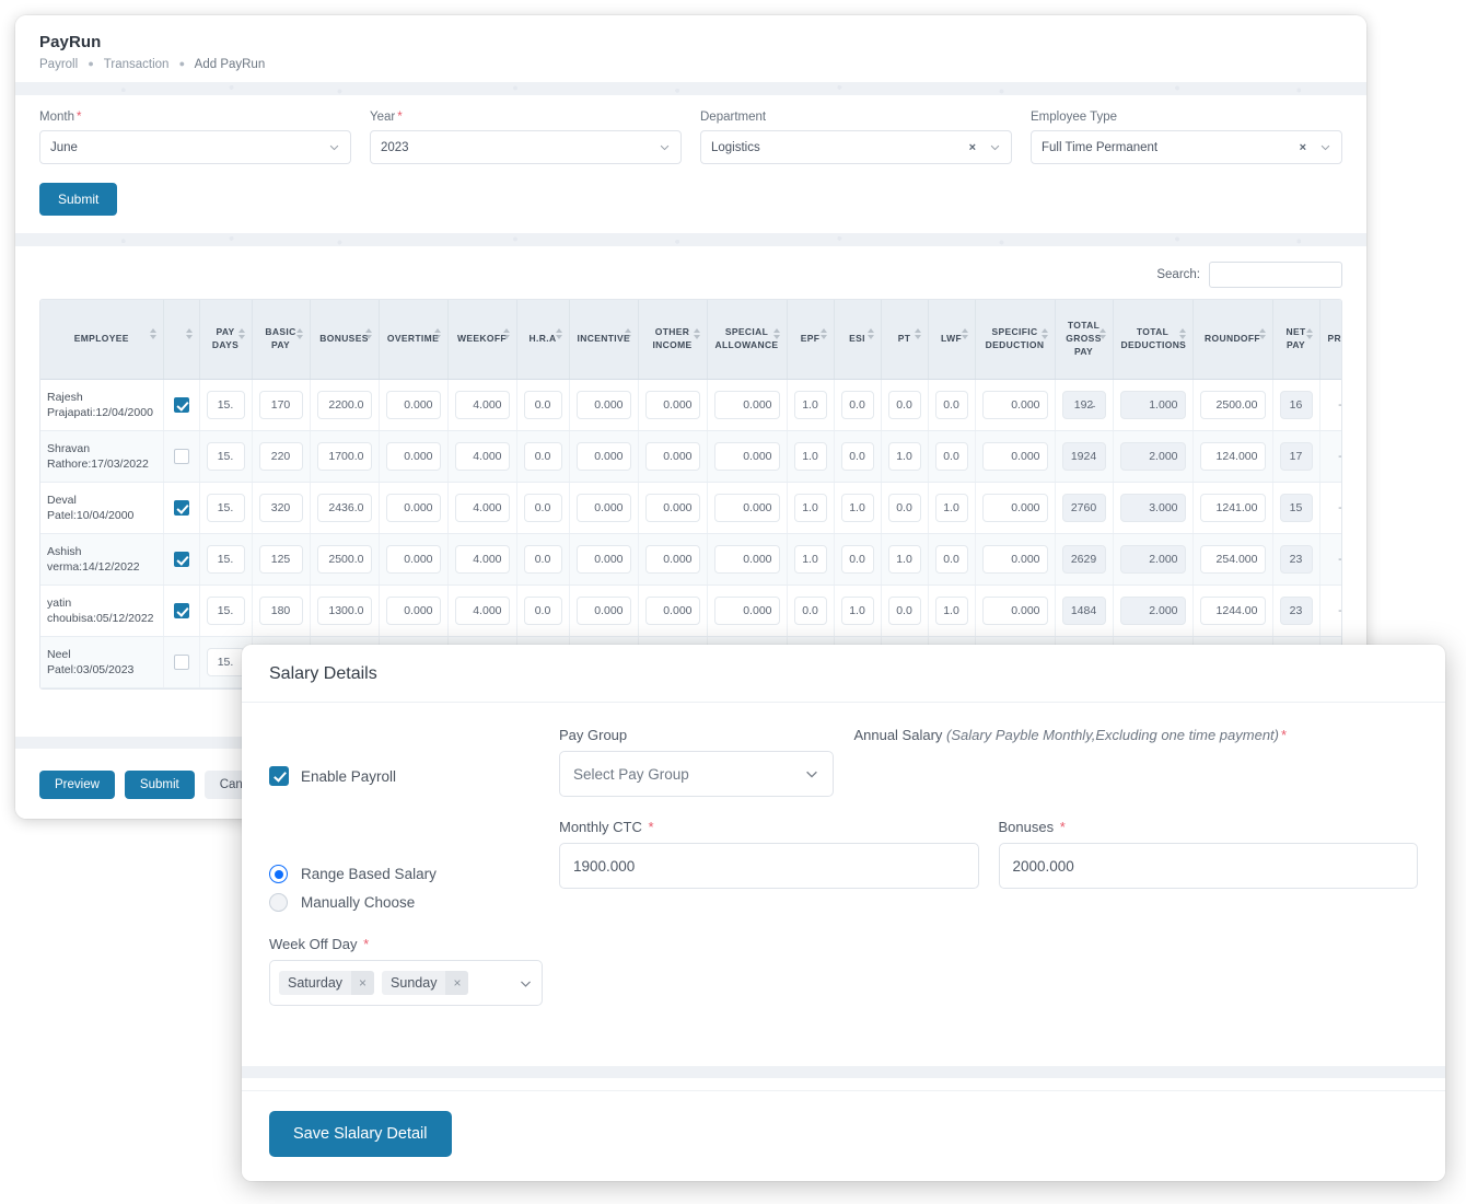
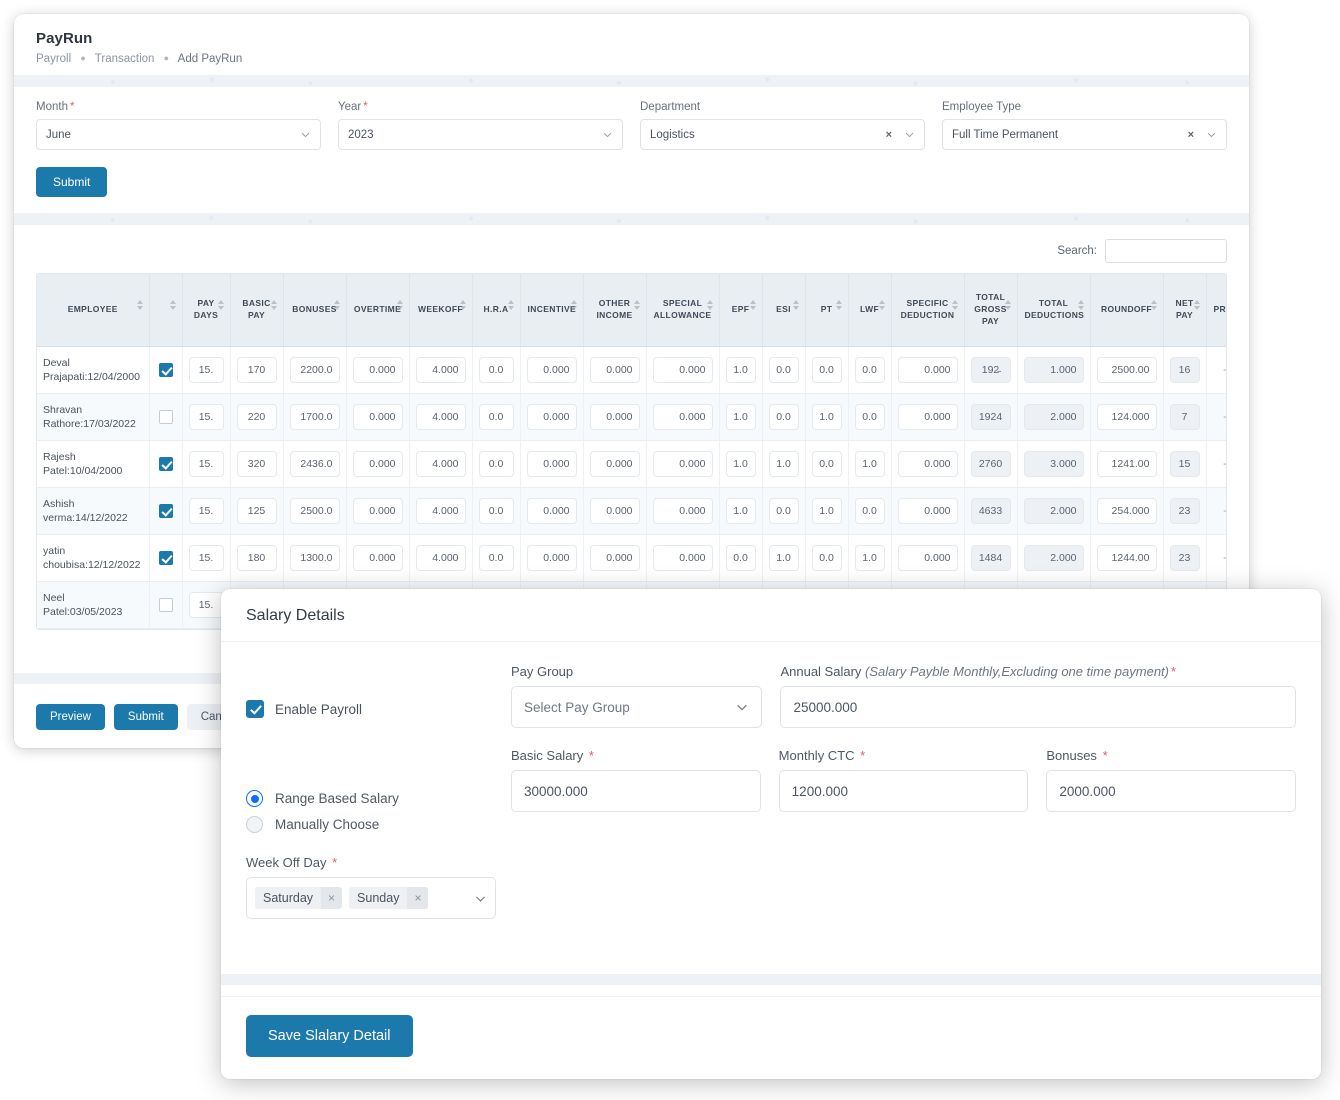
  PayRun
  Payroll ● Transaction ● Add PayRun
  Month *
  June
  Year *
  2023
  Department
  Logistics
  ×
  Employee Type
  Full Time Permanent
  ×
  Submit
  Search:
  EMPLOYEE		PAY DAYS	BASIC PAY	BONUSES	OVERTIME	WEEKOFF	H.R.A	INCENTIVE	OTHER INCOME	SPECIAL ALLOWANCE	EPF	ESI	PT	LWF	SPECIFIC DEDUCTION	TOTAL GROSS PAY	TOTAL DEDUCTIONS	ROUNDOFF	NET PAY	PR
- RajeshPrajapati:12/04/2000		15.	170	2200.0	0.000	4.000	0.0	0.000	0.000	0.000	1.0	0.0	0.0	0.0	0.000	192̵	1.000	2500.00	16	-
+ DevalPrajapati:12/04/2000		15.	170	2200.0	0.000	4.000	0.0	0.000	0.000	0.000	1.0	0.0	0.0	0.0	0.000	192̵	1.000	2500.00	16	-
- ShravanRathore:17/03/2022		15.	220	1700.0	0.000	4.000	0.0	0.000	0.000	0.000	1.0	0.0	1.0	0.0	0.000	1924	2.000	124.000	17	-
+ ShravanRathore:17/03/2022		15.	220	1700.0	0.000	4.000	0.0	0.000	0.000	0.000	1.0	0.0	1.0	0.0	0.000	1924	2.000	124.000	7	-
- DevalPatel:10/04/2000		15.	320	2436.0	0.000	4.000	0.0	0.000	0.000	0.000	1.0	1.0	0.0	1.0	0.000	2760	3.000	1241.00	15	-
+ RajeshPatel:10/04/2000		15.	320	2436.0	0.000	4.000	0.0	0.000	0.000	0.000	1.0	1.0	0.0	1.0	0.000	2760	3.000	1241.00	15	-
- Ashishverma:14/12/2022		15.	125	2500.0	0.000	4.000	0.0	0.000	0.000	0.000	1.0	0.0	1.0	0.0	0.000	2629	2.000	254.000	23	-
+ Ashishverma:14/12/2022		15.	125	2500.0	0.000	4.000	0.0	0.000	0.000	0.000	1.0	0.0	1.0	0.0	0.000	4633	2.000	254.000	23	-
- yatinchoubisa:05/12/2022		15.	180	1300.0	0.000	4.000	0.0	0.000	0.000	0.000	0.0	1.0	0.0	1.0	0.000	1484	2.000	1244.00	23	-
+ yatinchoubisa:12/12/2022		15.	180	1300.0	0.000	4.000	0.0	0.000	0.000	0.000	0.0	1.0	0.0	1.0	0.000	1484	2.000	1244.00	23	-
  NeelPatel:03/05/2023		15.
  Preview
  Submit
  Salary Details
  Enable Payroll
  Range Based Salary
  Manually Choose
  Week Off Day *
  Saturday
  ×
  Sunday
  ×
  Pay Group
  Select Pay Group
  Annual Salary (Salary Payble Monthly,Excluding one time payment) *
+ 25000.000
+ Basic Salary *
+ 30000.000
  Monthly CTC *
- 1900.000
+ 1200.000
  Bonuses *
  2000.000
  Save Slalary Detail
